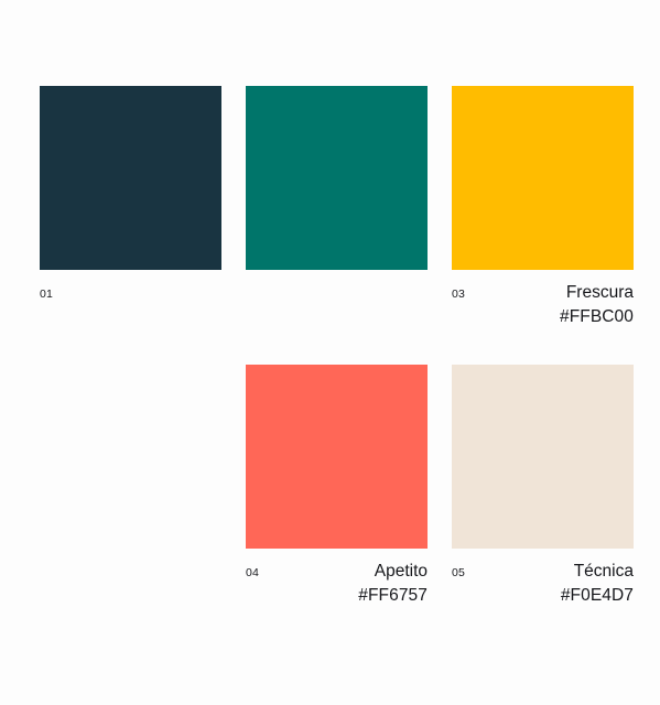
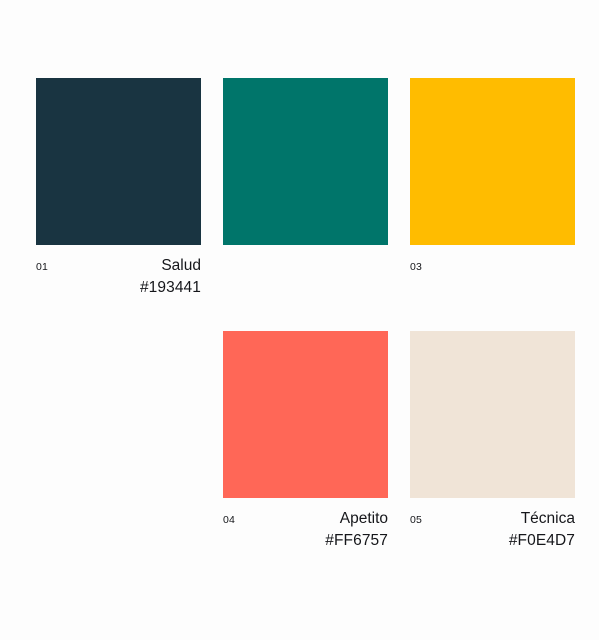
  01
+ Salud
+ #193441
  03
- Frescura
- #FFBC00
  04
  Apetito
  #FF6757
  05
  Técnica
  #F0E4D7
